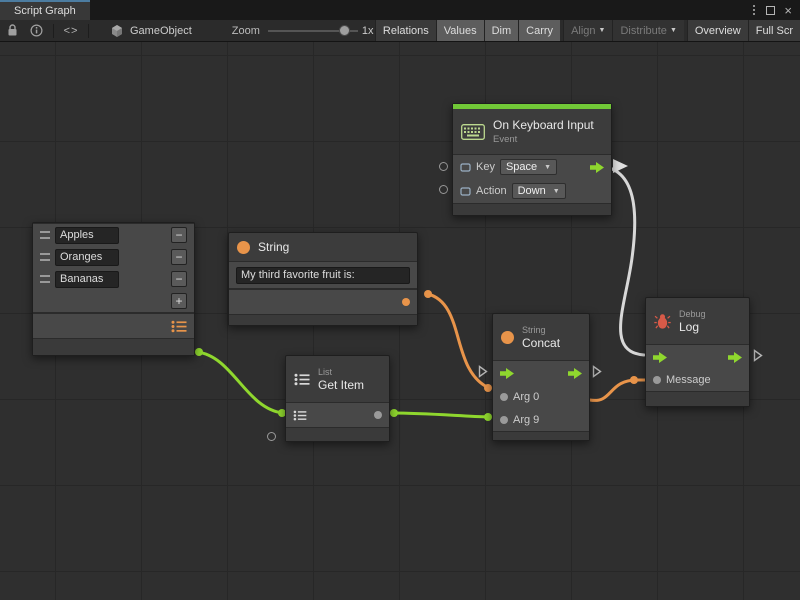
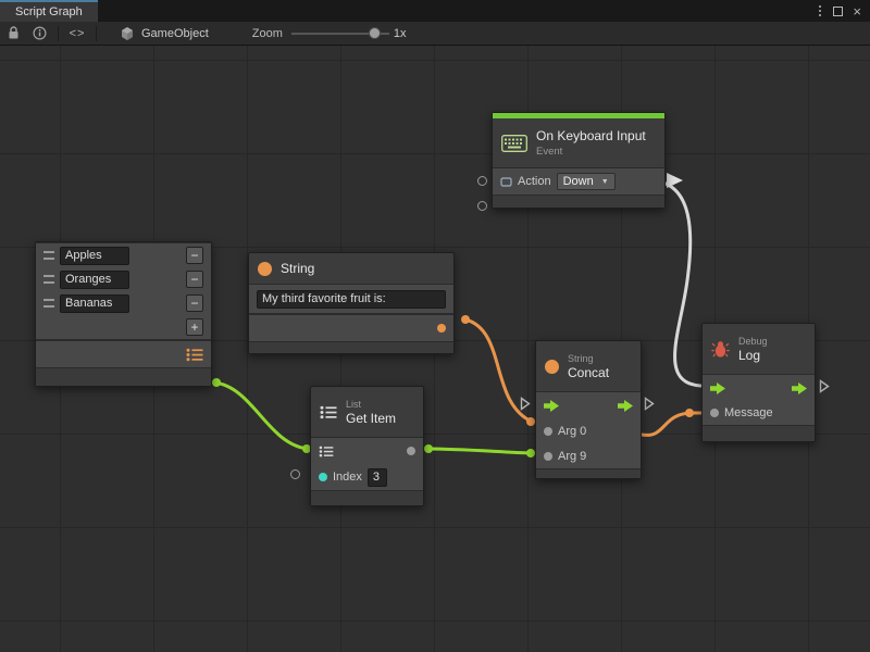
  Script Graph
  ×
  <>
  GameObject
  Zoom
  1x
- Relations
- Values
- Dim
- Carry
- Align
- Distribute
- Overview
- Full Scr
  On Keyboard Input
  Event
- Key
- Space
  Action
  Down
  Apples
  −
  Oranges
  −
  Bananas
  −
  +
  String
  My third favorite fruit is:
  List
  Get Item
+ Index
+ 3
  String
  Concat
  Arg 0
  Arg 9
  Debug
  Log
  Message
